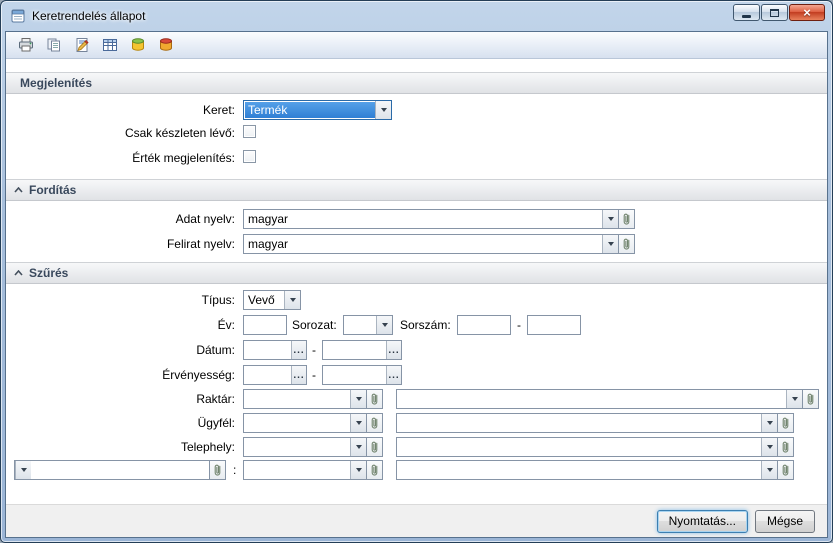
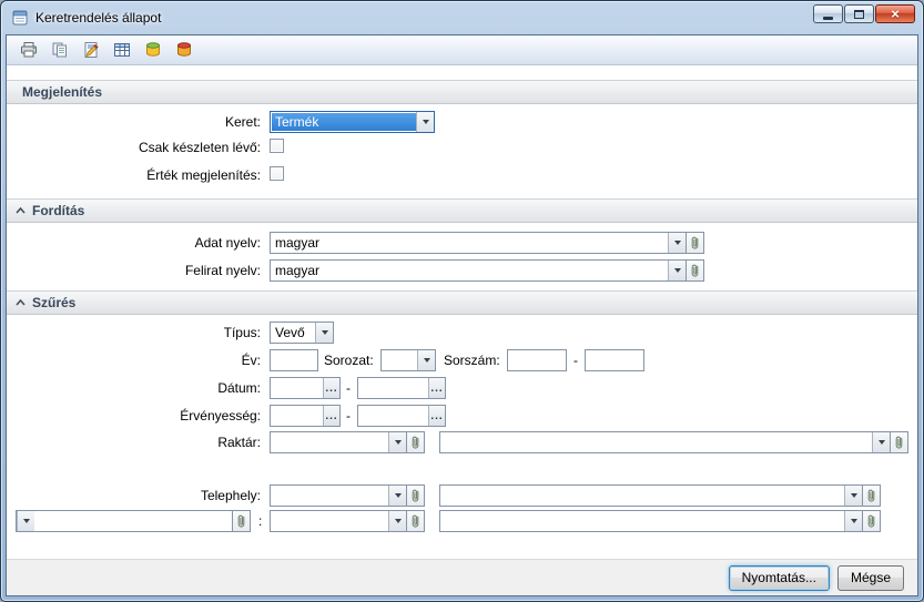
  Keretrendelés állapot
  ×
  Megjelenítés
  Keret:
  Termék
  Csak készleten lévő:
  Érték megjelenítés:
  Fordítás
  Adat nyelv:
  magyar
  Felirat nyelv:
  magyar
  Szűrés
  Típus:
  Vevő
  Év:
  Sorozat:
  Sorszám:
  -
  Dátum:
  ...
  -
  ...
  Érvényesség:
  ...
  -
  ...
  Raktár:
- Ügyfél:
  Telephely:
  :
  Nyomtatás...
  Mégse
